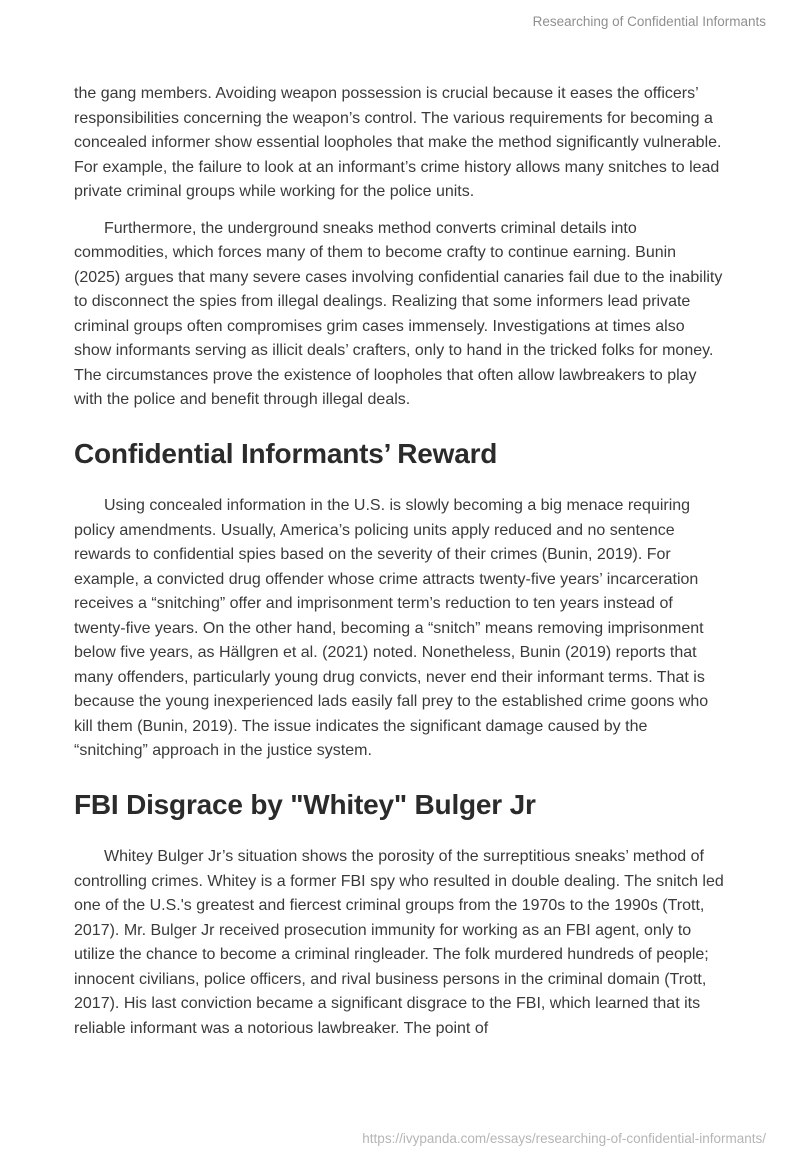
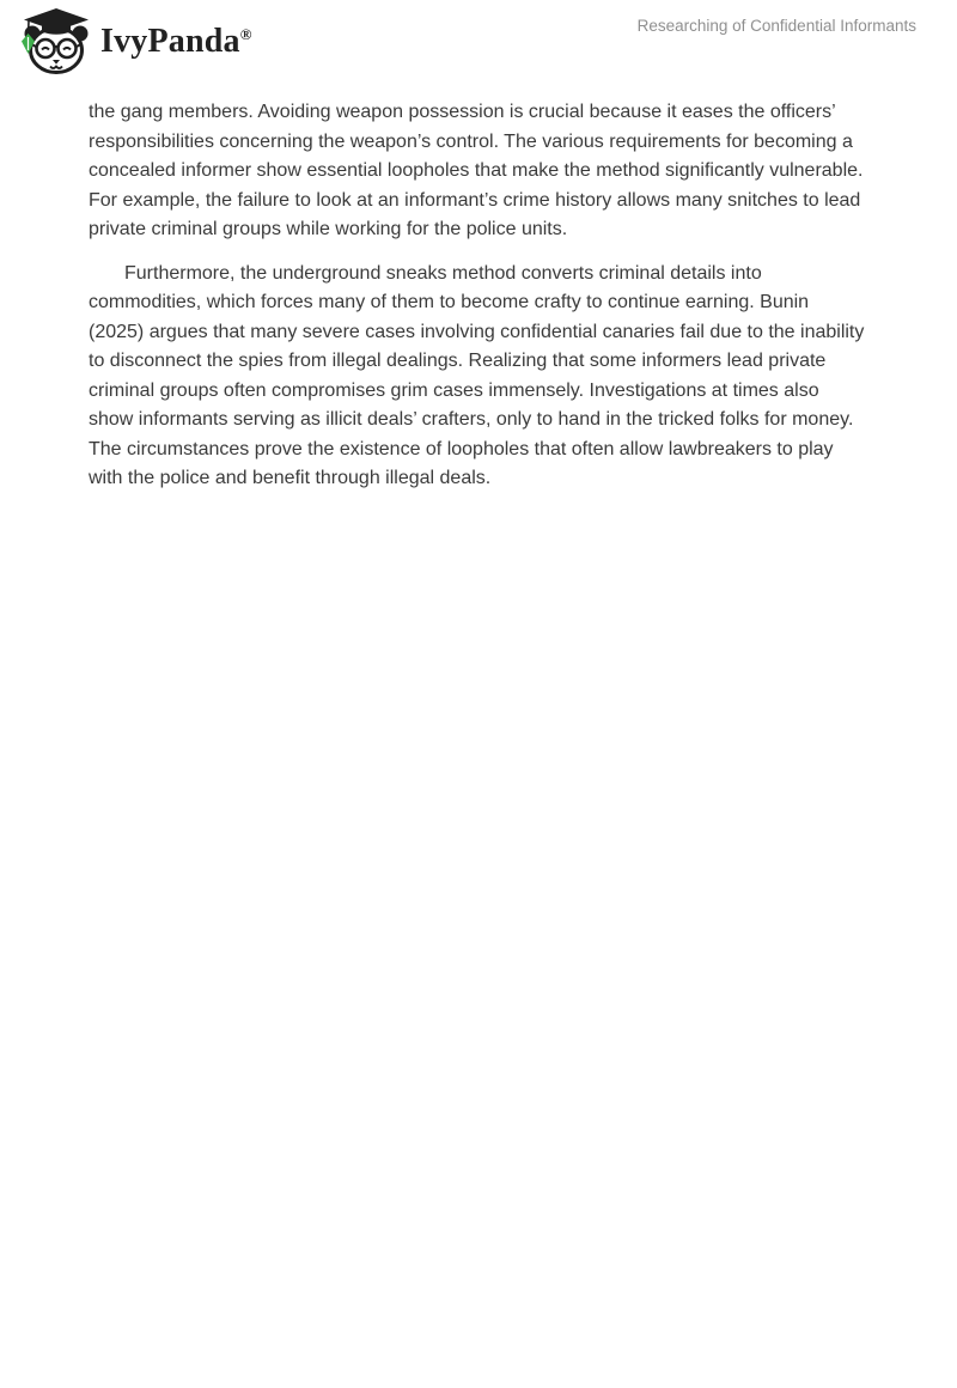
+ IvyPanda®
  Researching of Confidential Informants
  the gang members. Avoiding weapon possession is crucial because it eases the officers’ responsibilities concerning the weapon’s control. The various requirements for becoming a concealed informer show essential loopholes that make the method significantly vulnerable. For example, the failure to look at an informant’s crime history allows many snitches to lead private criminal groups while working for the police units.
  Furthermore, the underground sneaks method converts criminal details into commodities, which forces many of them to become crafty to continue earning. Bunin (2025) argues that many severe cases involving confidential canaries fail due to the inability to disconnect the spies from illegal dealings. Realizing that some informers lead private criminal groups often compromises grim cases immensely. Investigations at times also show informants serving as illicit deals’ crafters, only to hand in the tricked folks for money. The circumstances prove the existence of loopholes that often allow lawbreakers to play with the police and benefit through illegal deals.
- Confidential Informants’ Reward
- Using concealed information in the U.S. is slowly becoming a big menace requiring policy amendments. Usually, America’s policing units apply reduced and no sentence rewards to confidential spies based on the severity of their crimes (Bunin, 2019). For example, a convicted drug offender whose crime attracts twenty-five years’ incarceration receives a “snitching” offer and imprisonment term’s reduction to ten years instead of twenty-five years. On the other hand, becoming a “snitch” means removing imprisonment below five years, as Hällgren et al. (2021) noted. Nonetheless, Bunin (2019) reports that many offenders, particularly young drug convicts, never end their informant terms. That is because the young inexperienced lads easily fall prey to the established crime goons who kill them (Bunin, 2019). The issue indicates the significant damage caused by the “snitching” approach in the justice system.
- FBI Disgrace by "Whitey" Bulger Jr
- Whitey Bulger Jr’s situation shows the porosity of the surreptitious sneaks’ method of controlling crimes. Whitey is a former FBI spy who resulted in double dealing. The snitch led one of the U.S.'s greatest and fiercest criminal groups from the 1970s to the 1990s (Trott, 2017). Mr. Bulger Jr received prosecution immunity for working as an FBI agent, only to utilize the chance to become a criminal ringleader. The folk murdered hundreds of people; innocent civilians, police officers, and rival business persons in the criminal domain (Trott, 2017). His last conviction became a significant disgrace to the FBI, which learned that its reliable informant was a notorious lawbreaker. The point of
- https://ivypanda.com/essays/researching-of-confidential-informants/
